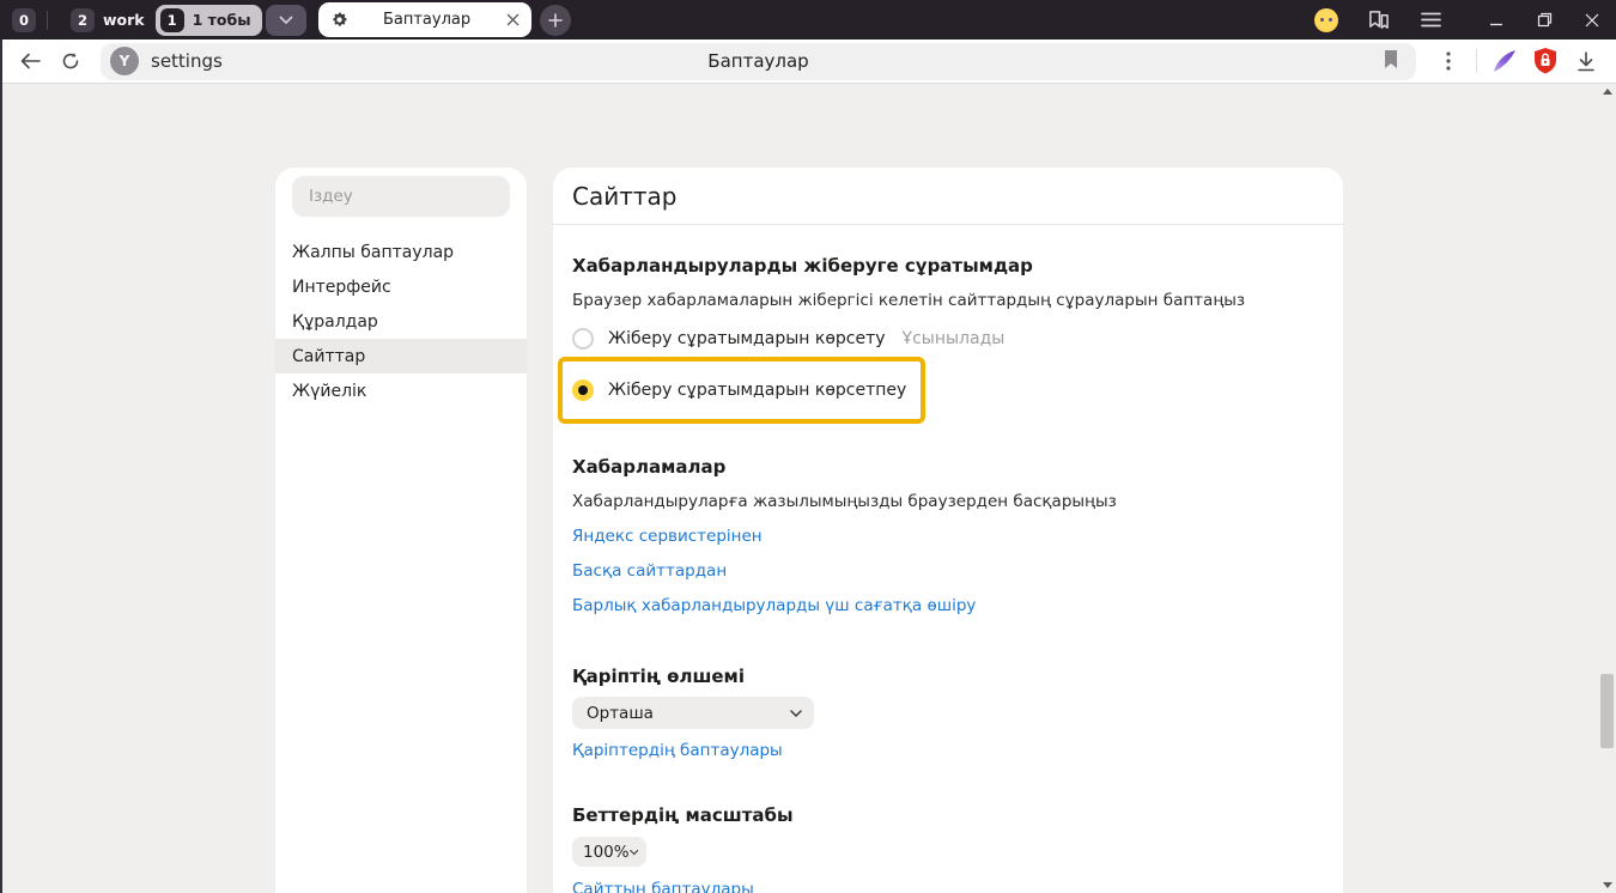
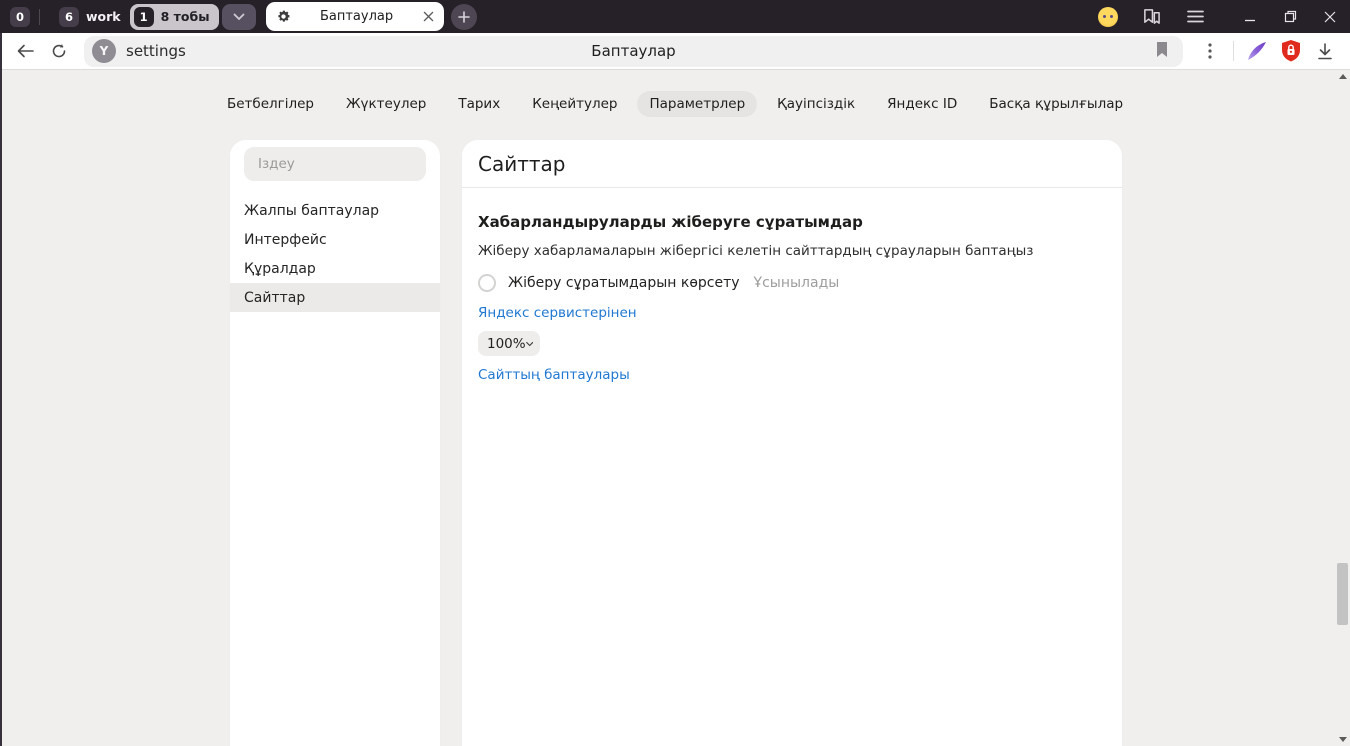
  0
- 2
+ 6
  work
  1
- 1 тобы
+ 8 тобы
  Баптаулар
  Y
  settings
  Баптаулар
+ Бетбелгілер
+ Жүктеулер
+ Тарих
+ Кеңейтулер
+ Параметрлер
+ Қауіпсіздік
+ Яндекс ID
+ Басқа құрылғылар
  Іздеу
  Жалпы баптаулар
  Интерфейс
  Құралдар
  Сайттар
- Жүйелік
  Сайттар
  Хабарландыруларды жіберуге сұратымдар
- Браузер хабарламаларын жібергісі келетін сайттардың сұрауларын баптаңыз
+ Жіберу хабарламаларын жібергісі келетін сайттардың сұрауларын баптаңыз
  Жіберу сұратымдарын көрсету
  Ұсынылады
- Жіберу сұратымдарын көрсетпеу
- Хабарламалар
- Хабарландыруларға жазылымыңызды браузерден басқарыңыз
  Яндекс сервистерінен
- Басқа сайттардан
- Барлық хабарландыруларды үш сағатқа өшіру
- Қаріптің өлшемі
- Орташа
- Қаріптердің баптаулары
- Беттердің масштабы
  100%
  Сайттың баптаулары
